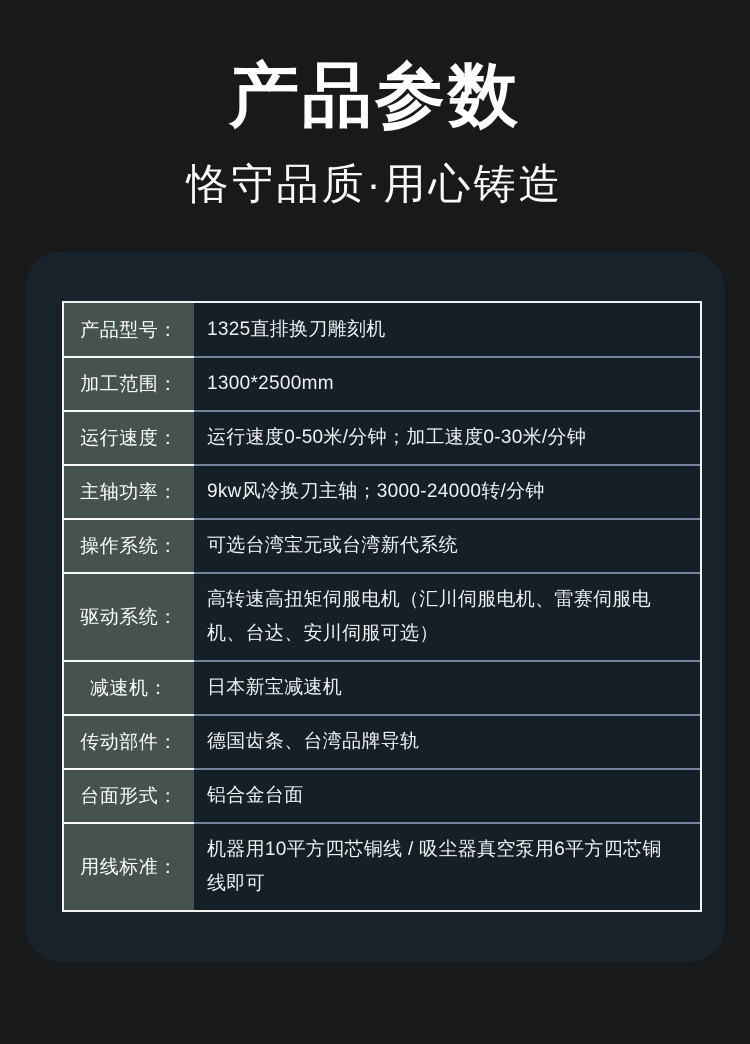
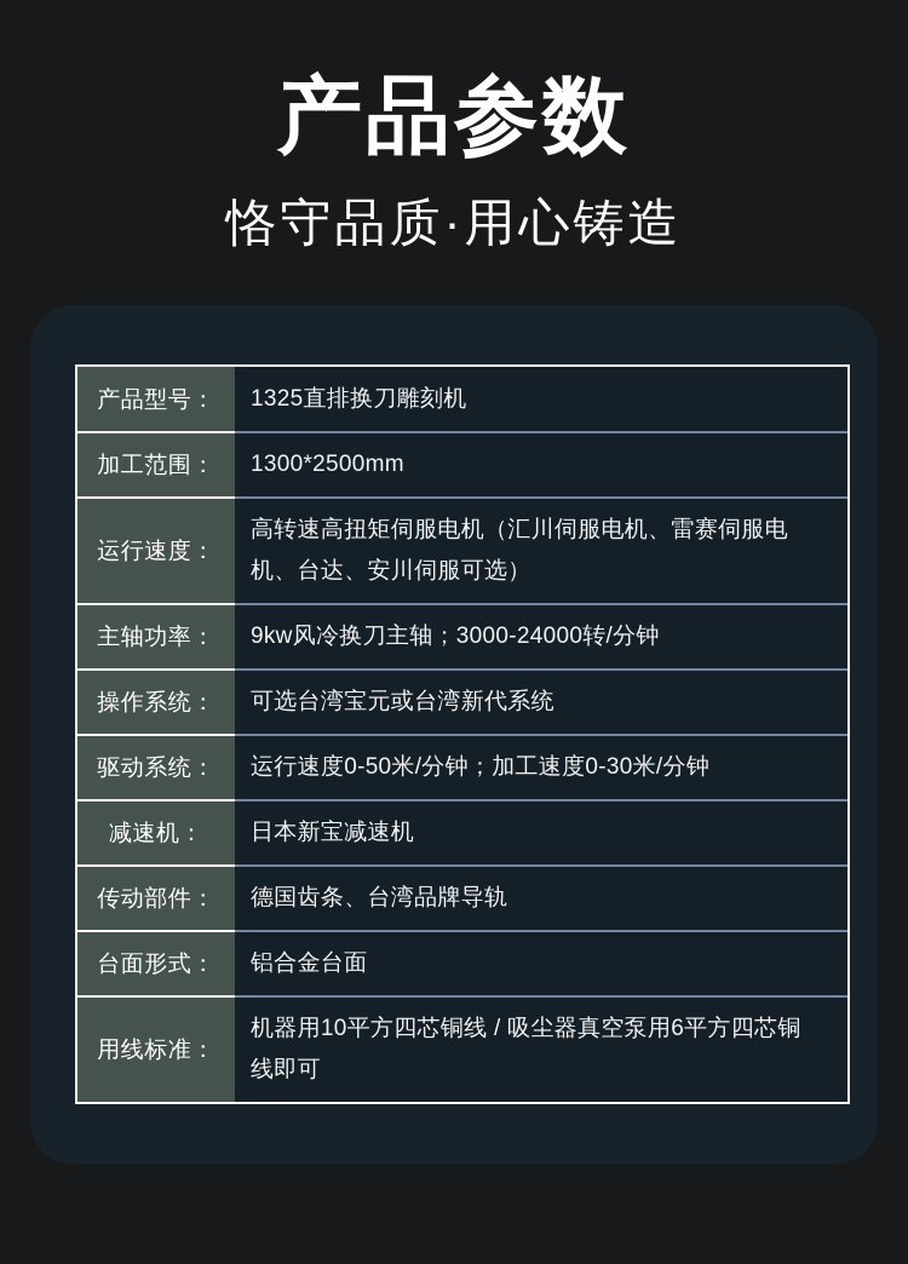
  产品参数
  恪守品质·用心铸造
  产品型号：
  1325直排换刀雕刻机
  加工范围：
  1300*2500mm
  运行速度：
- 运行速度0-50米/分钟；加工速度0-30米/分钟
+ 高转速高扭矩伺服电机（汇川伺服电机、雷赛伺服电机、台达、安川伺服可选）
  主轴功率：
  9kw风冷换刀主轴；3000-24000转/分钟
  操作系统：
  可选台湾宝元或台湾新代系统
  驱动系统：
- 高转速高扭矩伺服电机（汇川伺服电机、雷赛伺服电机、台达、安川伺服可选）
+ 运行速度0-50米/分钟；加工速度0-30米/分钟
  减速机：
  日本新宝减速机
  传动部件：
  德国齿条、台湾品牌导轨
  台面形式：
  铝合金台面
  用线标准：
  机器用10平方四芯铜线 / 吸尘器真空泵用6平方四芯铜线即可
